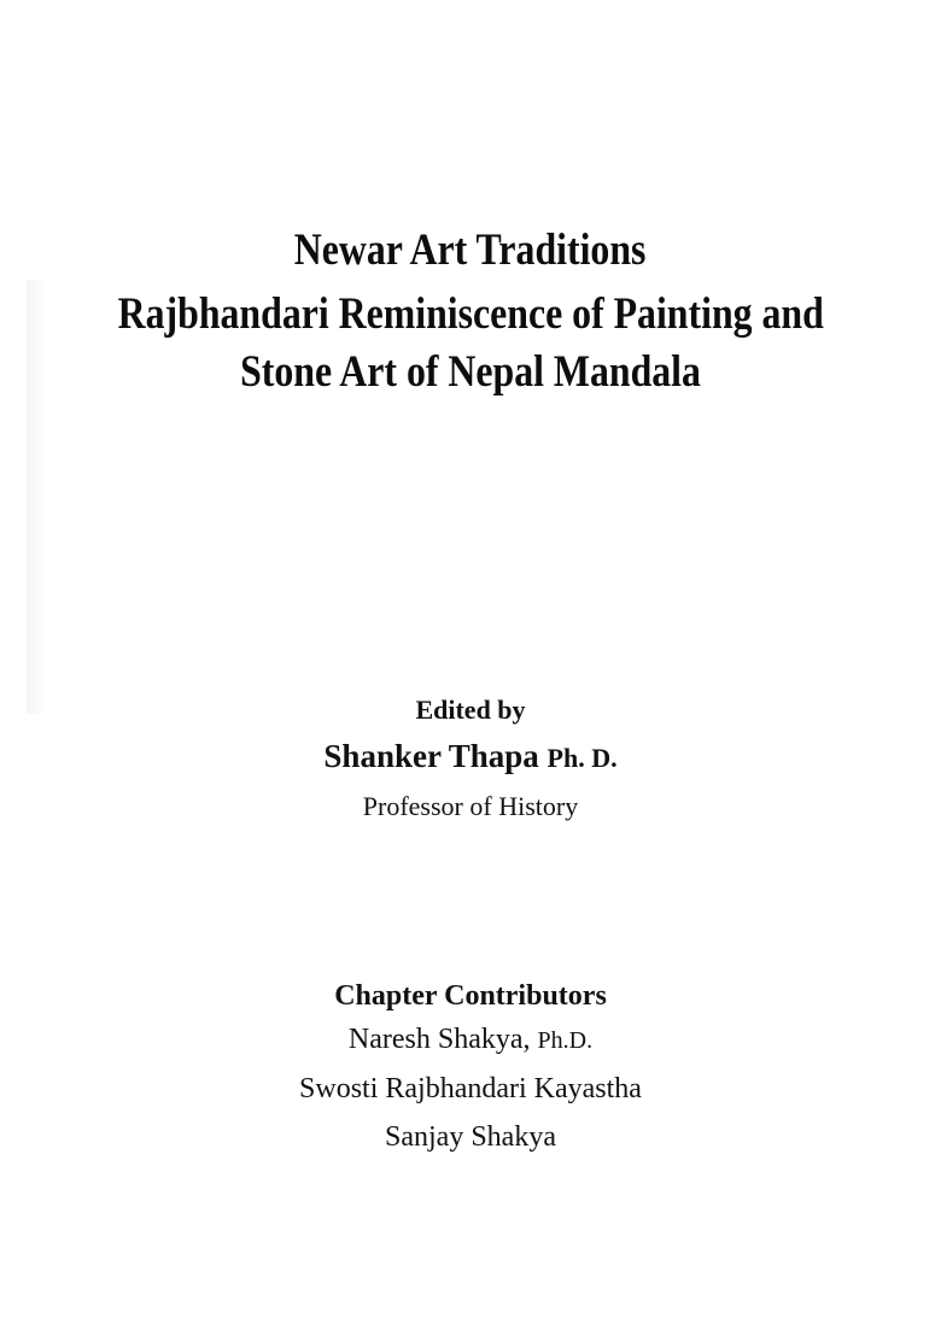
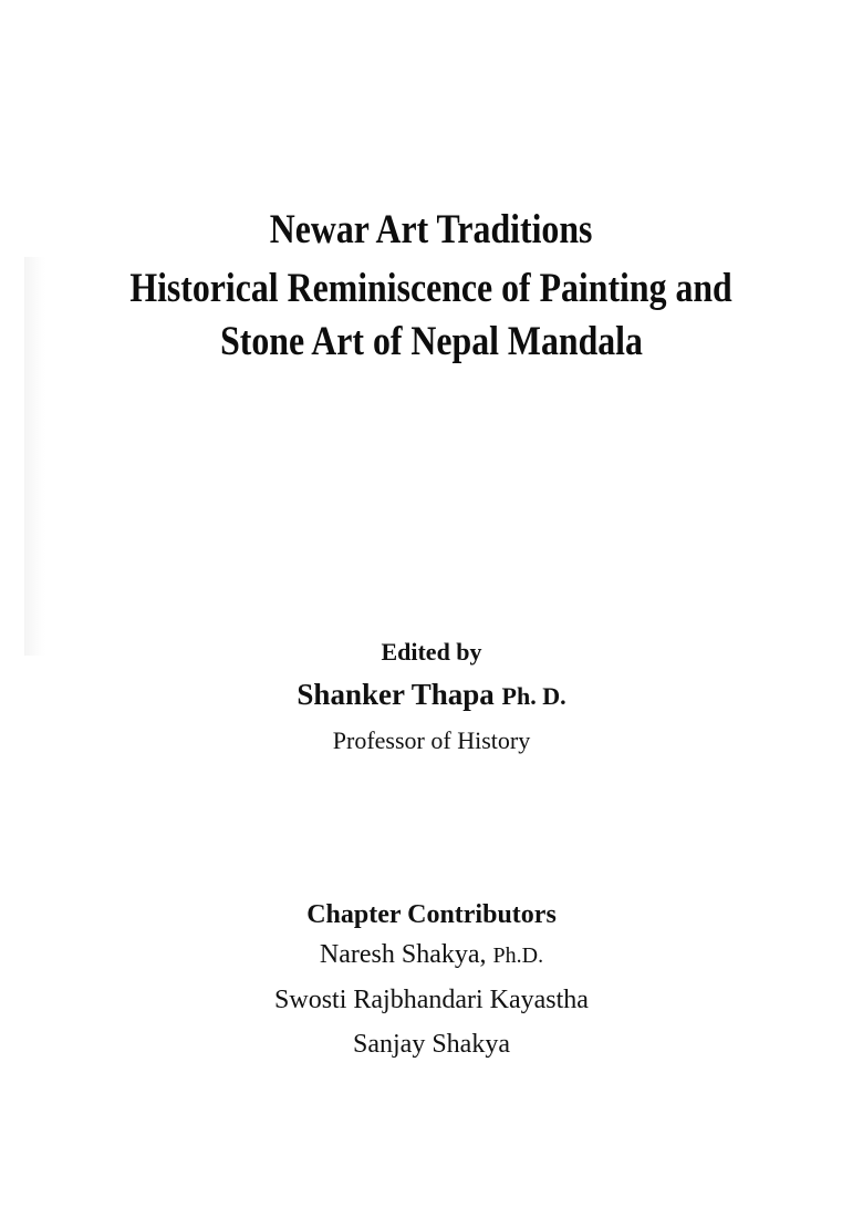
  Newar Art Traditions
- Rajbhandari Reminiscence of Painting and
+ Historical Reminiscence of Painting and
  Stone Art of Nepal Mandala
  Edited by
  Shanker Thapa Ph. D.
  Professor of History
  Chapter Contributors
  Naresh Shakya, Ph.D.
  Swosti Rajbhandari Kayastha
  Sanjay Shakya
